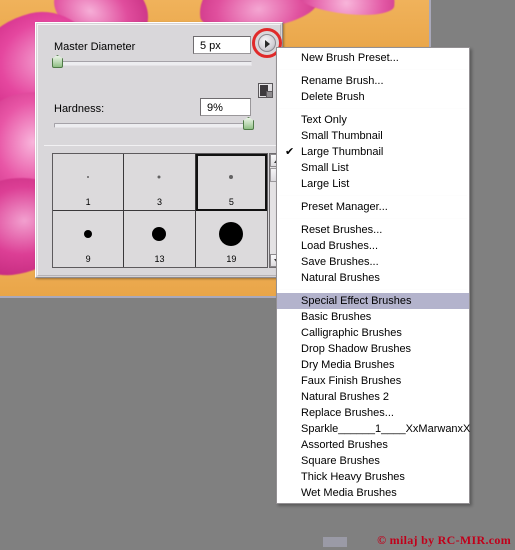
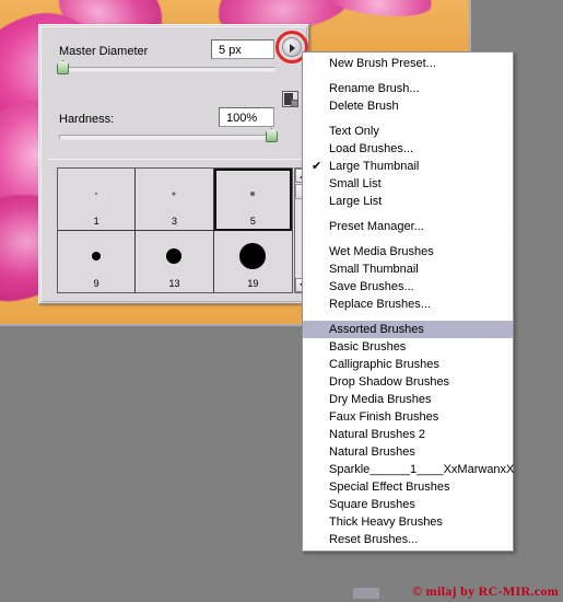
  Master Diameter
  5 px
  Hardness:
- 9%
+ 100%
  1
  3
  5
  9
  13
  19
  New Brush Preset...
  Rename Brush...
  Delete Brush
  Text Only
- Small Thumbnail
+ Load Brushes...
  ✔
  Large Thumbnail
  Small List
  Large List
  Preset Manager...
- Reset Brushes...
+ Wet Media Brushes
- Load Brushes...
+ Small Thumbnail
  Save Brushes...
- Natural Brushes
+ Replace Brushes...
- Special Effect Brushes
+ Assorted Brushes
  Basic Brushes
  Calligraphic Brushes
  Drop Shadow Brushes
  Dry Media Brushes
  Faux Finish Brushes
  Natural Brushes 2
- Replace Brushes...
+ Natural Brushes
  Sparkle______1____XxMarwanxX
- Assorted Brushes
+ Special Effect Brushes
  Square Brushes
  Thick Heavy Brushes
- Wet Media Brushes
+ Reset Brushes...
  © milaj by RC-MIR.com
